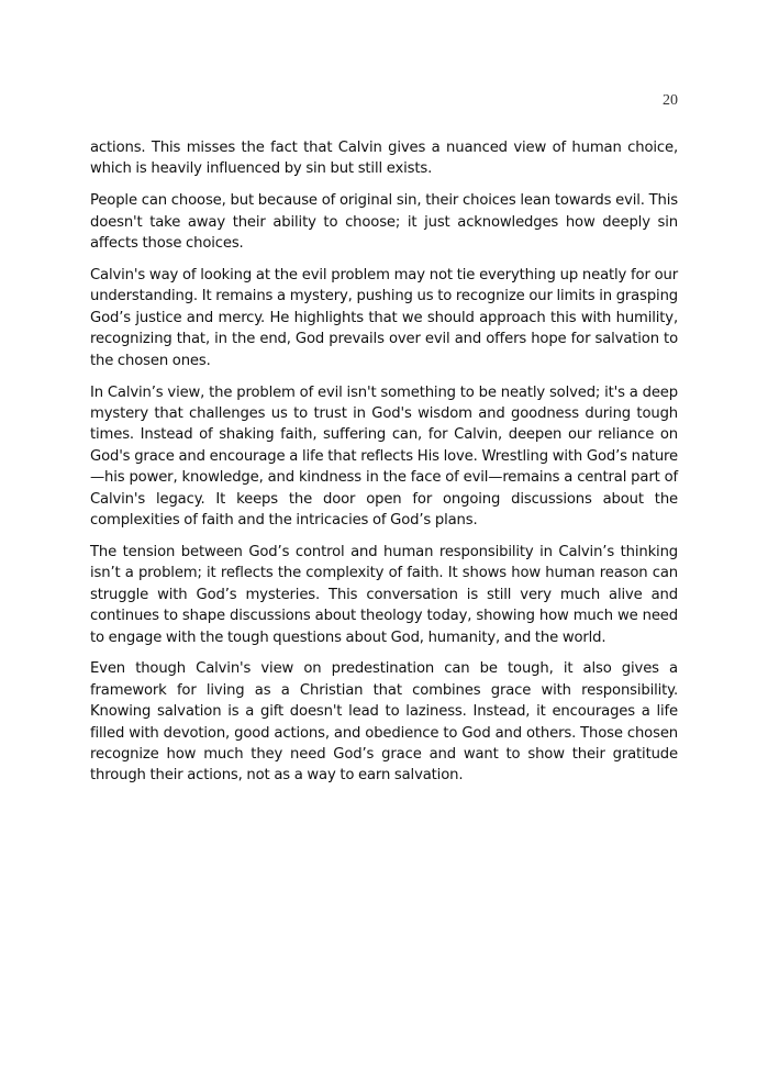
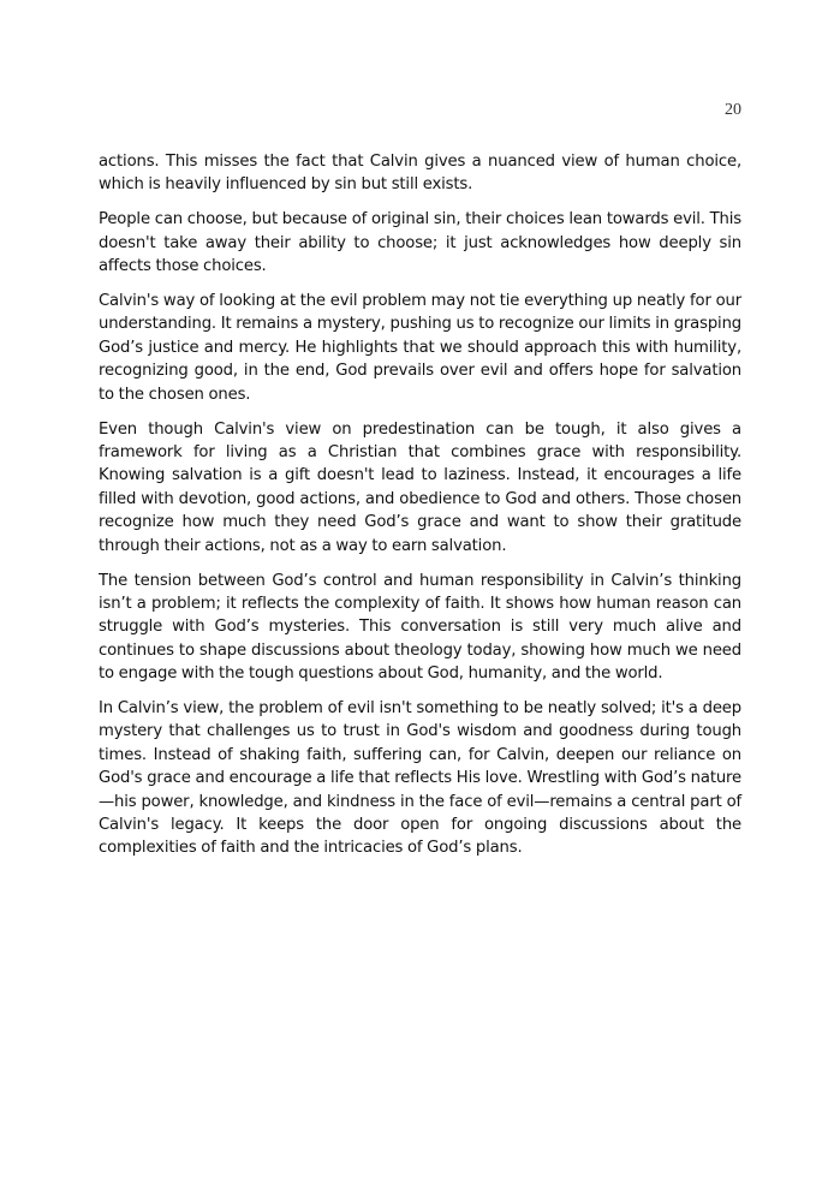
  20
  actions. This misses the fact that Calvin gives a nuanced view of human choice, which is heavily influenced by sin but still exists.
  People can choose, but because of original sin, their choices lean towards evil. This doesn't take away their ability to choose; it just acknowledges how deeply sin affects those choices.
- Calvin's way of looking at the evil problem may not tie everything up neatly for our understanding. It remains a mystery, pushing us to recognize our limits in grasping God’s justice and mercy. He highlights that we should approach this with humility, recognizing that, in the end, God prevails over evil and offers hope for salvation to the chosen ones.
+ Calvin's way of looking at the evil problem may not tie everything up neatly for our understanding. It remains a mystery, pushing us to recognize our limits in grasping God’s justice and mercy. He highlights that we should approach this with humility, recognizing good, in the end, God prevails over evil and offers hope for salvation to the chosen ones.
- In Calvin’s view, the problem of evil isn't something to be neatly solved; it's a deep mystery that challenges us to trust in God's wisdom and goodness during tough times. Instead of shaking faith, suffering can, for Calvin, deepen our reliance on God's grace and encourage a life that reflects His love. Wrestling with God’s nature—his power, knowledge, and kindness in the face of evil—remains a central part of Calvin's legacy. It keeps the door open for ongoing discussions about the complexities of faith and the intricacies of God’s plans.
+ Even though Calvin's view on predestination can be tough, it also gives a framework for living as a Christian that combines grace with responsibility. Knowing salvation is a gift doesn't lead to laziness. Instead, it encourages a life filled with devotion, good actions, and obedience to God and others. Those chosen recognize how much they need God’s grace and want to show their gratitude through their actions, not as a way to earn salvation.
  The tension between God’s control and human responsibility in Calvin’s thinking isn’t a problem; it reflects the complexity of faith. It shows how human reason can struggle with God’s mysteries. This conversation is still very much alive and continues to shape discussions about theology today, showing how much we need to engage with the tough questions about God, humanity, and the world.
- Even though Calvin's view on predestination can be tough, it also gives a framework for living as a Christian that combines grace with responsibility. Knowing salvation is a gift doesn't lead to laziness. Instead, it encourages a life filled with devotion, good actions, and obedience to God and others. Those chosen recognize how much they need God’s grace and want to show their gratitude through their actions, not as a way to earn salvation.
+ In Calvin’s view, the problem of evil isn't something to be neatly solved; it's a deep mystery that challenges us to trust in God's wisdom and goodness during tough times. Instead of shaking faith, suffering can, for Calvin, deepen our reliance on God's grace and encourage a life that reflects His love. Wrestling with God’s nature—his power, knowledge, and kindness in the face of evil—remains a central part of Calvin's legacy. It keeps the door open for ongoing discussions about the complexities of faith and the intricacies of God’s plans.
